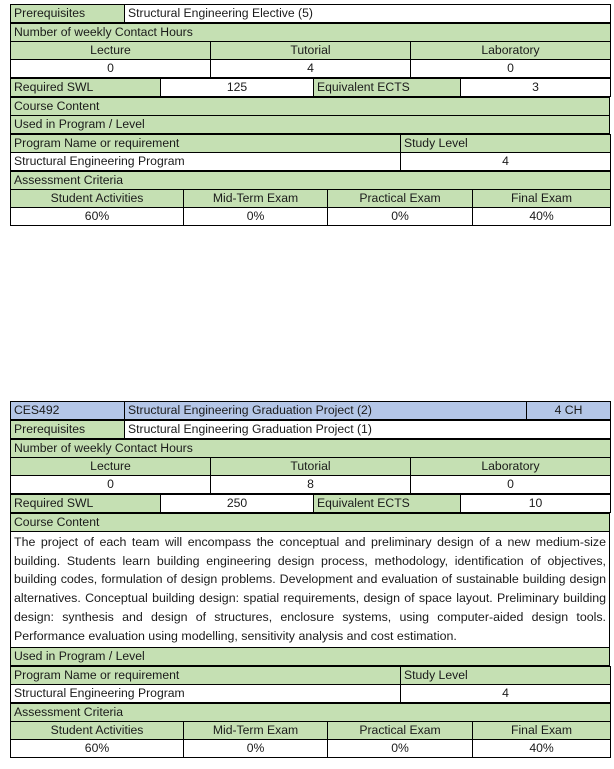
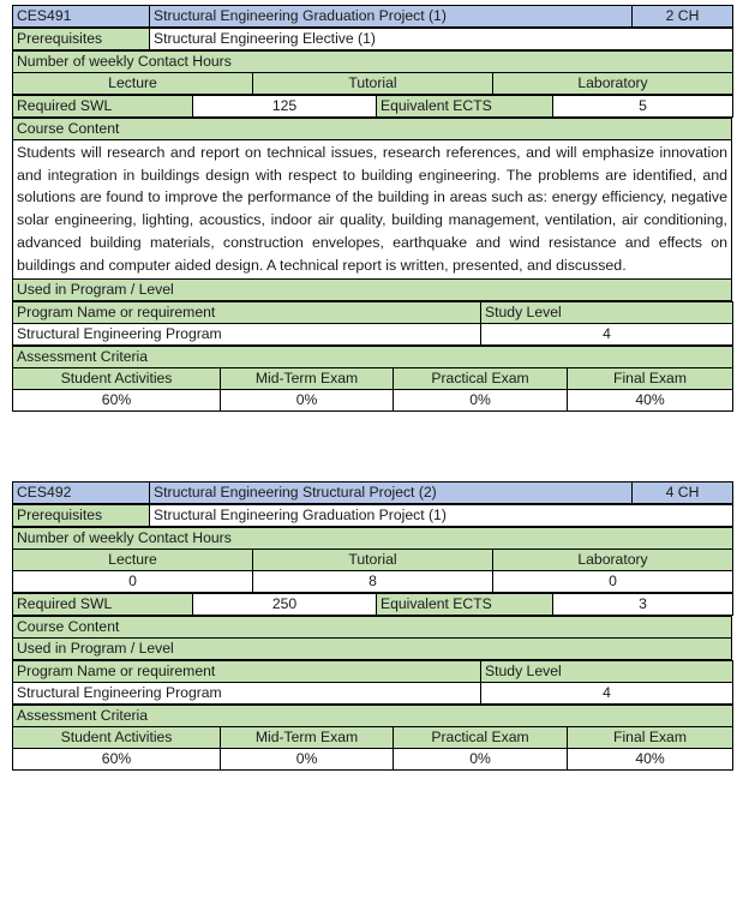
+ CES491	Structural Engineering Graduation Project (1)	2 CH
- Prerequisites	Structural Engineering Elective (5)
+ Prerequisites	Structural Engineering Elective (1)
  Number of weekly Contact Hours
  Lecture	Tutorial	Laboratory
- 0	4	0
- Required SWL	125	Equivalent ECTS	3
+ Required SWL	125	Equivalent ECTS	5
  Course Content
+ Students will research and report on technical issues, research references, and will emphasize innovation and integration in buildings design with respect to building engineering. The problems are identified, and solutions are found to improve the performance of the building in areas such as: energy efficiency, negative solar engineering, lighting, acoustics, indoor air quality, building management, ventilation, air conditioning, advanced building materials, construction envelopes, earthquake and wind resistance and effects on buildings and computer aided design. A technical report is written, presented, and discussed.
  Used in Program / Level
  Program Name or requirement	Study Level
  Structural Engineering Program	4
  Assessment Criteria
  Student Activities	Mid-Term Exam	Practical Exam	Final Exam
  60%	0%	0%	40%
- CES492	Structural Engineering Graduation Project (2)	4 CH
+ CES492	Structural Engineering Structural Project (2)	4 CH
  Prerequisites	Structural Engineering Graduation Project (1)
  Number of weekly Contact Hours
  Lecture	Tutorial	Laboratory
  0	8	0
- Required SWL	250	Equivalent ECTS	10
+ Required SWL	250	Equivalent ECTS	3
  Course Content
- The project of each team will encompass the conceptual and preliminary design of a new medium-size building. Students learn building engineering design process, methodology, identification of objectives, building codes, formulation of design problems. Development and evaluation of sustainable building design alternatives. Conceptual building design: spatial requirements, design of space layout. Preliminary building design: synthesis and design of structures, enclosure systems, using computer-aided design tools. Performance evaluation using modelling, sensitivity analysis and cost estimation.
  Used in Program / Level
  Program Name or requirement	Study Level
  Structural Engineering Program	4
  Assessment Criteria
  Student Activities	Mid-Term Exam	Practical Exam	Final Exam
  60%	0%	0%	40%
